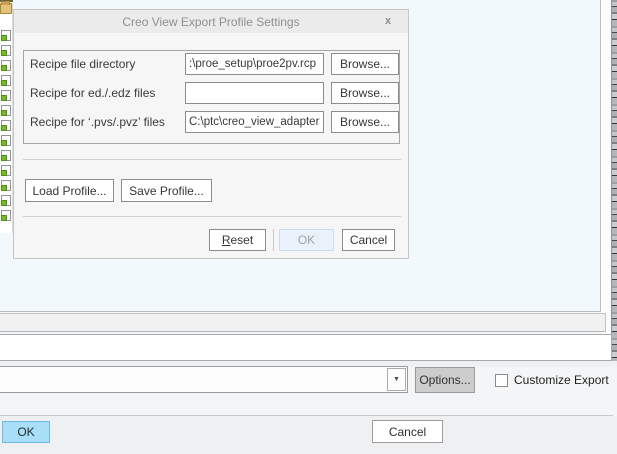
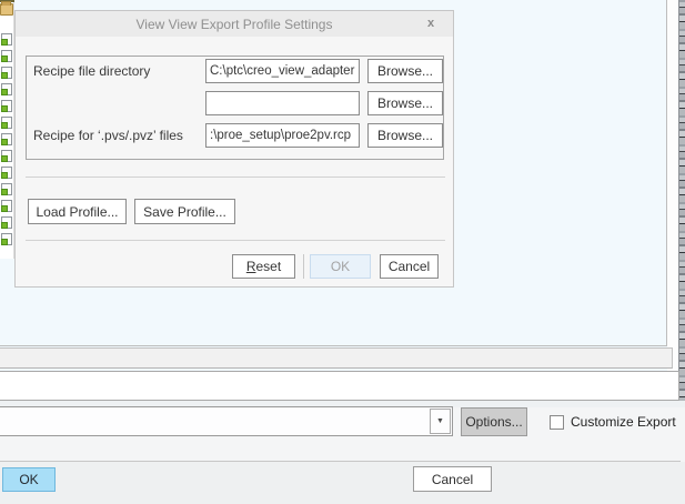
  Options...
  Customize Export
  OK
  Cancel
- Creo View Export Profile Settings
+ View View Export Profile Settings
  x
  Recipe file directory
- :\proe_setup\proe2pv.rcp
+ C:\ptc\creo_view_adapter
  Browse...
- Recipe for ed./.edz files
  Browse...
  Recipe for ‘.pvs/.pvz’ files
- C:\ptc\creo_view_adapter
+ :\proe_setup\proe2pv.rcp
  Browse...
  Load Profile...
  Save Profile...
  R
  eset
  OK
  Cancel
